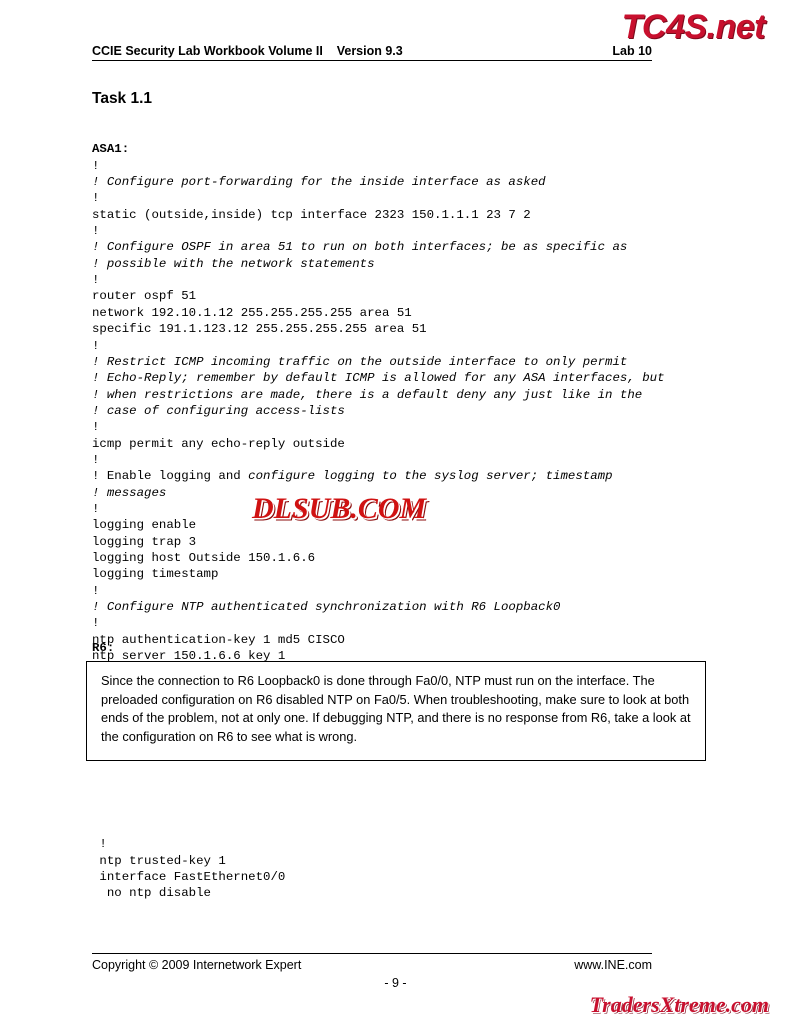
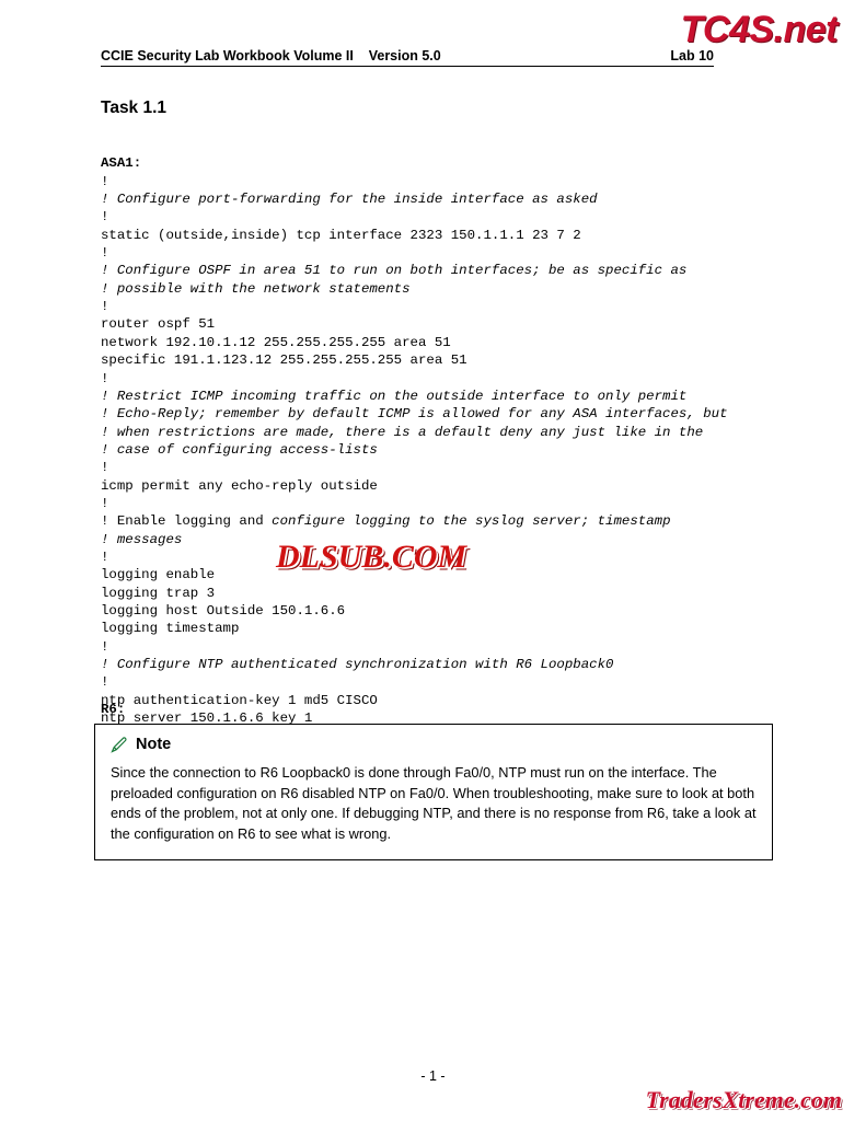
  TC4S.net
  DLSUB.COM
  TradersXtreme.com
- CCIE Security Lab Workbook Volume II Version 9.3
+ CCIE Security Lab Workbook Volume II Version 5.0
  Lab 10
  Task 1.1
  ASA1: ! ! Configure port-forwarding for the inside interface as asked ! static (outside,inside) tcp interface 2323 150.1.1.1 23 7 2 ! ! Configure OSPF in area 51 to run on both interfaces; be as specific as ! possible with the network statements ! router ospf 51 network 192.10.1.12 255.255.255.255 area 51 specific 191.1.123.12 255.255.255.255 area 51 ! ! Restrict ICMP incoming traffic on the outside interface to only permit ! Echo-Reply; remember by default ICMP is allowed for any ASA interfaces, but ! when restrictions are made, there is a default deny any just like in the ! case of configuring access-lists ! icmp permit any echo-reply outside ! ! Enable logging and configure logging to the syslog server; timestamp ! messages ! logging enable logging trap 3 logging host Outside 150.1.6.6 logging timestamp ! ! Configure NTP authenticated synchronization with R6 Loopback0 ! ntp authentication-key 1 md5 CISCO ntp server 150.1.6.6 key 1
  R6:
+ Note
- Since the connection to R6 Loopback0 is done through Fa0/0, NTP must run on the interface. The preloaded configuration on R6 disabled NTP on Fa0/5. When troubleshooting, make sure to look at both ends of the problem, not at only one. If debugging NTP, and there is no response from R6, take a look at the configuration on R6 to see what is wrong.
+ Since the connection to R6 Loopback0 is done through Fa0/0, NTP must run on the interface. The preloaded configuration on R6 disabled NTP on Fa0/0. When troubleshooting, make sure to look at both ends of the problem, not at only one. If debugging NTP, and there is no response from R6, take a look at the configuration on R6 to see what is wrong.
- ! ntp trusted-key 1 interface FastEthernet0/0 no ntp disable
- Copyright © 2009 Internetwork Expert
- www.INE.com
- - 9 -
+ - 1 -
